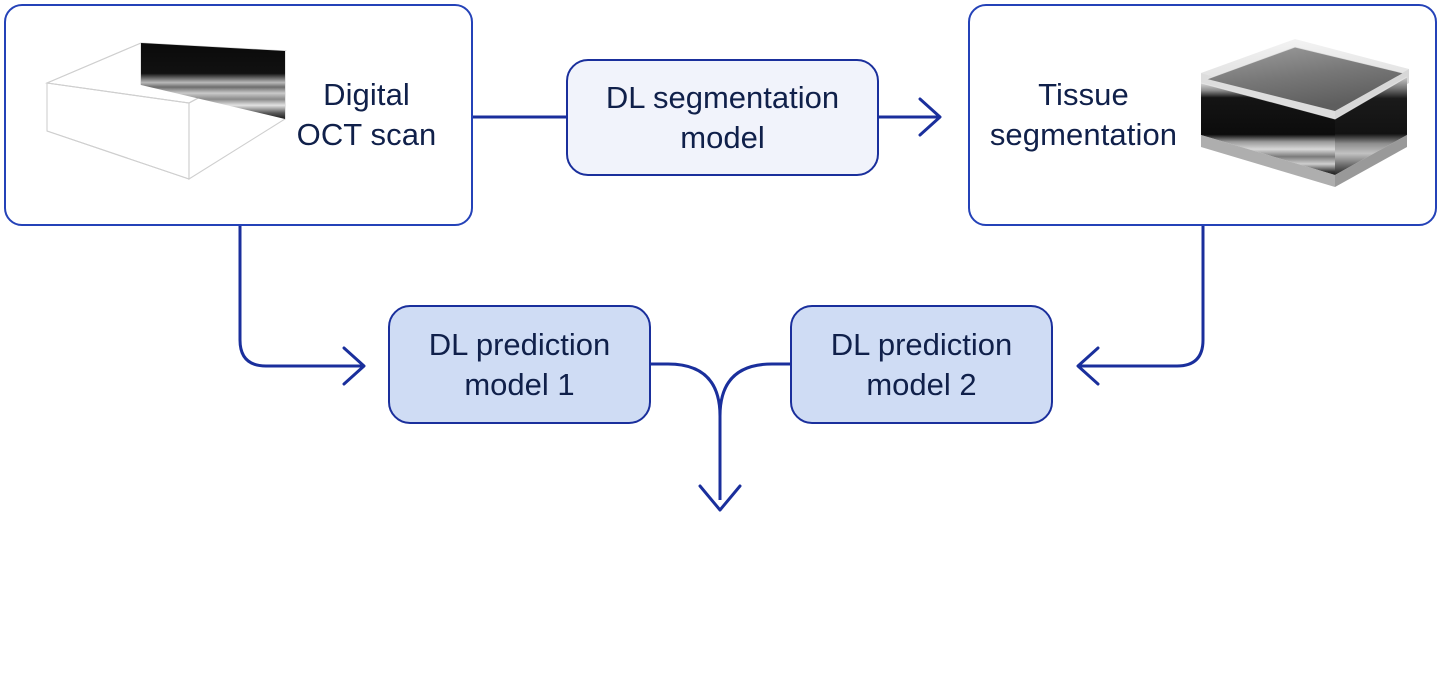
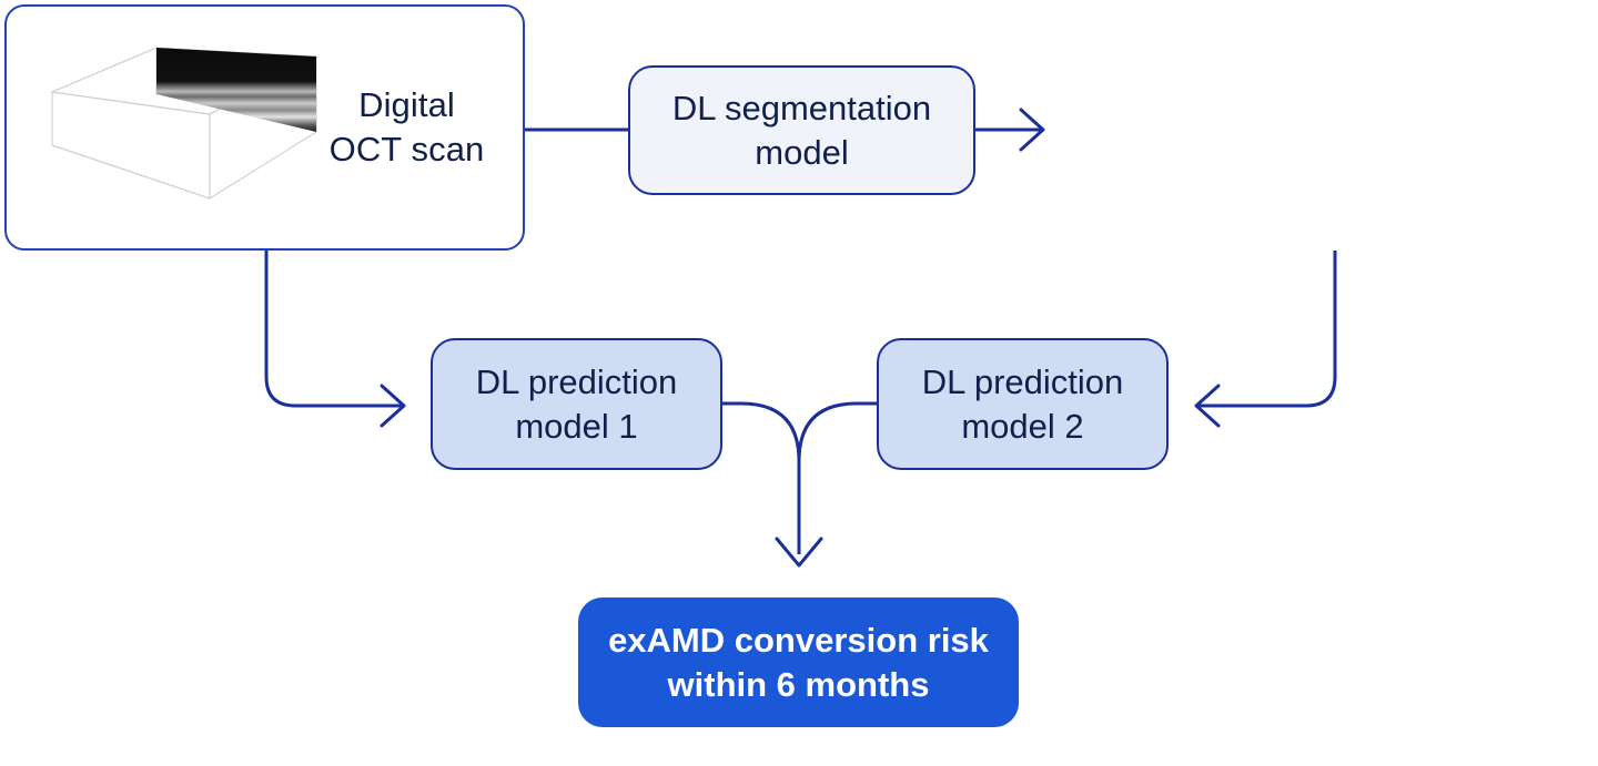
  Digital
  OCT scan
  DL segmentation
  model
- Tissue
- segmentation
  DL prediction
  model 1
  DL prediction
  model 2
+ exAMD conversion risk
+ within 6 months
